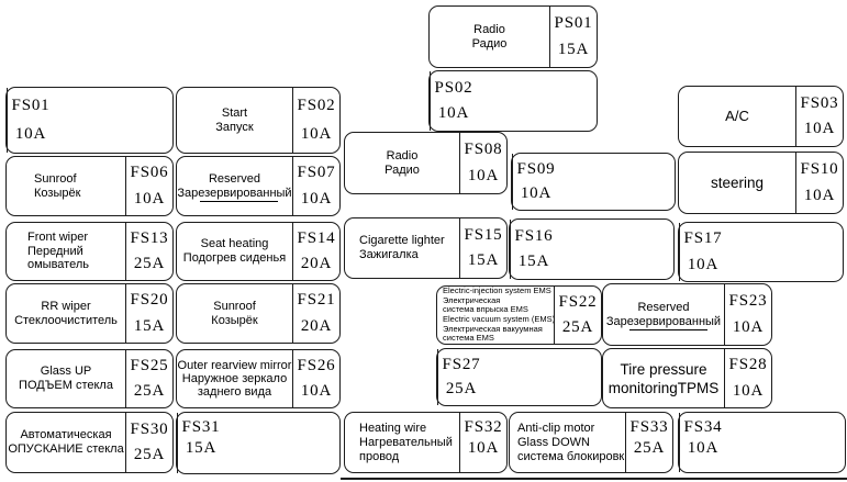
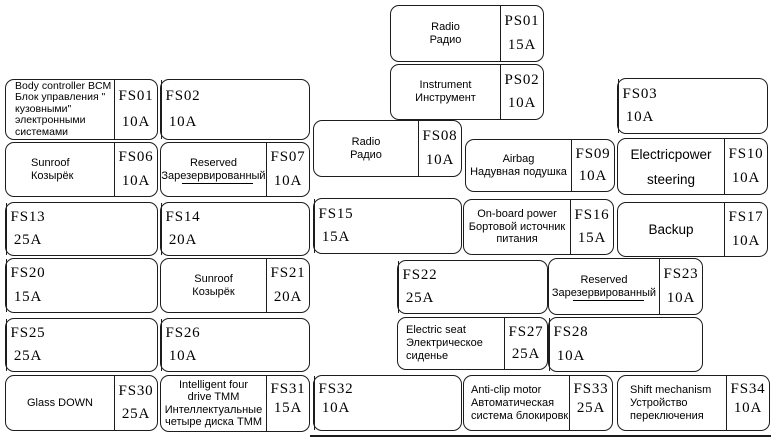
  Radio
  Радио
  PS01
  15A
+ Instrument
+ Инструмент
  PS02
  10A
+ Body controller BCM
+ Блок управления "
+ кузовными"
+ электронными
+ системами
  FS01
  10A
- Start
- Запуск
  FS02
  10A
- A/C
  FS03
  10A
  Sunroof
  Козырёк
  FS06
  10A
  Reserved
  Зарезервированный
  FS07
  10A
  Radio
  Радио
  FS08
  10A
+ Airbag
+ Надувная подушка
  FS09
  10A
+ Electricpower
  steering
  FS10
  10A
- Front wiper
- Передний
- омыватель
  FS13
  25A
- Seat heating
- Подогрев сиденья
  FS14
  20A
- Cigarette lighter
- Зажигалка
  FS15
  15A
+ On-board power
+ Бортовой источник
+ питания
  FS16
  15A
+ Backup
  FS17
  10A
- RR wiper
- Стеклоочиститель
  FS20
  15A
  Sunroof
  Козырёк
  FS21
  20A
- Electric-injection system EMS
- Электрическая
- система впрыска EMS
- Electric vacuum system (EMS)
- Электрическая вакуумная
- система EMS
  FS22
  25A
  Reserved
  Зарезервированный
  FS23
  10A
- Glass UP
- ПОДЪЕМ стекла
  FS25
  25A
- Outer rearview mirror
- Наружное зеркало
- заднего вида
  FS26
  10A
+ Electric seat
+ Электрическое
+ сиденье
  FS27
  25A
- Tire pressure
- monitoringTPMS
  FS28
  10A
- Автоматическая
+ Glass DOWN
- ОПУСКАНИЕ стекла
  FS30
  25A
+ Intelligent four
+ drive TMM
+ Интеллектуальные
+ четыре диска ТММ
  FS31
  15A
- Heating wire
- Нагревательный
- провод
  FS32
  10A
  Anti-clip motor
- Glass DOWN
+ Автоматическая
  система блокировк
  FS33
  25A
+ Shift mechanism
+ Устройство
+ переключения
  FS34
  10A
